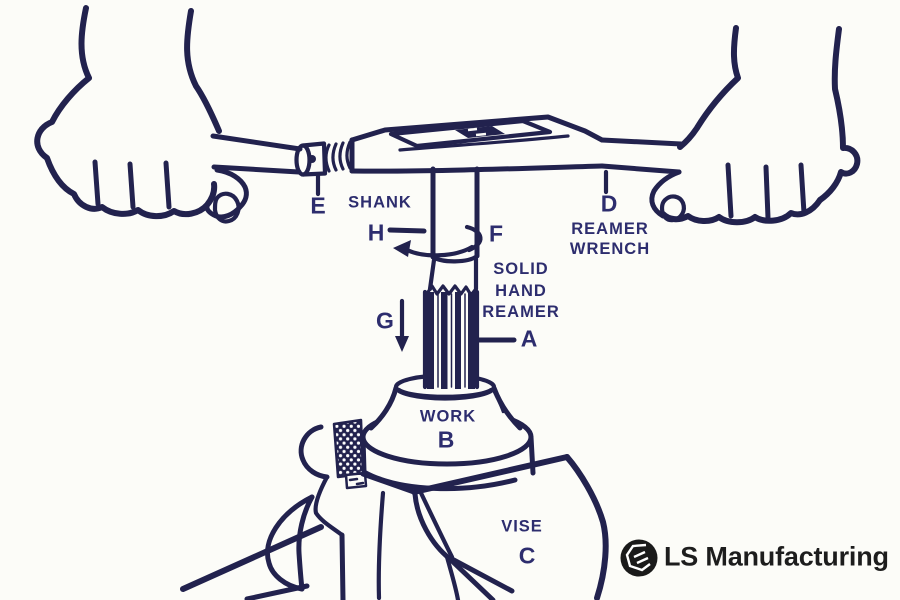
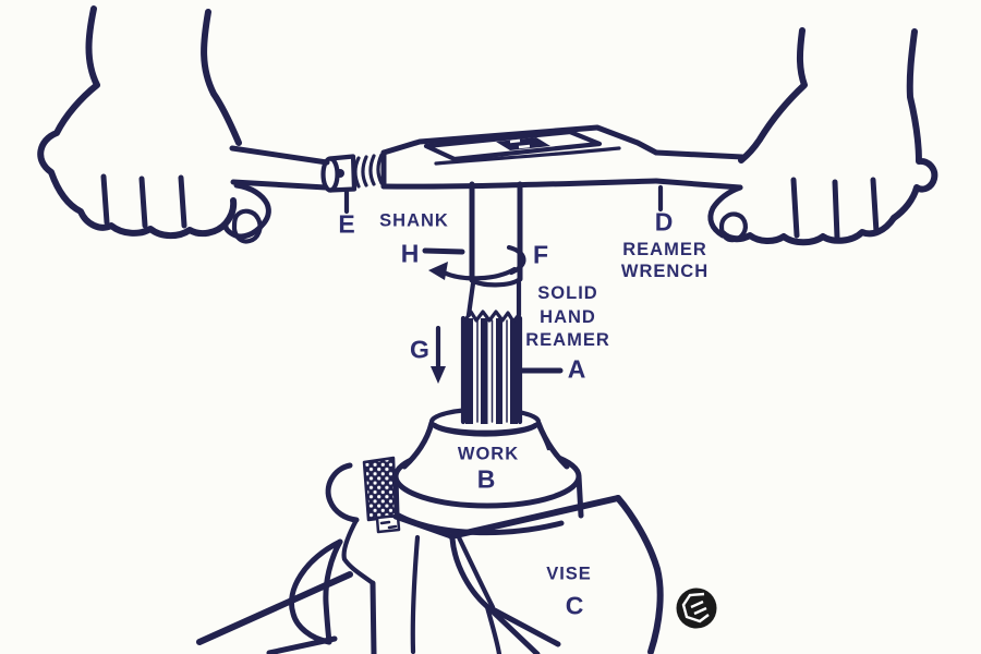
  E
  SHANK
  H
  F
  D
  REAMER
  WRENCH
  SOLID
  HAND
  REAMER
  A
  G
  WORK
  B
  VISE
  C
- LS Manufacturing
